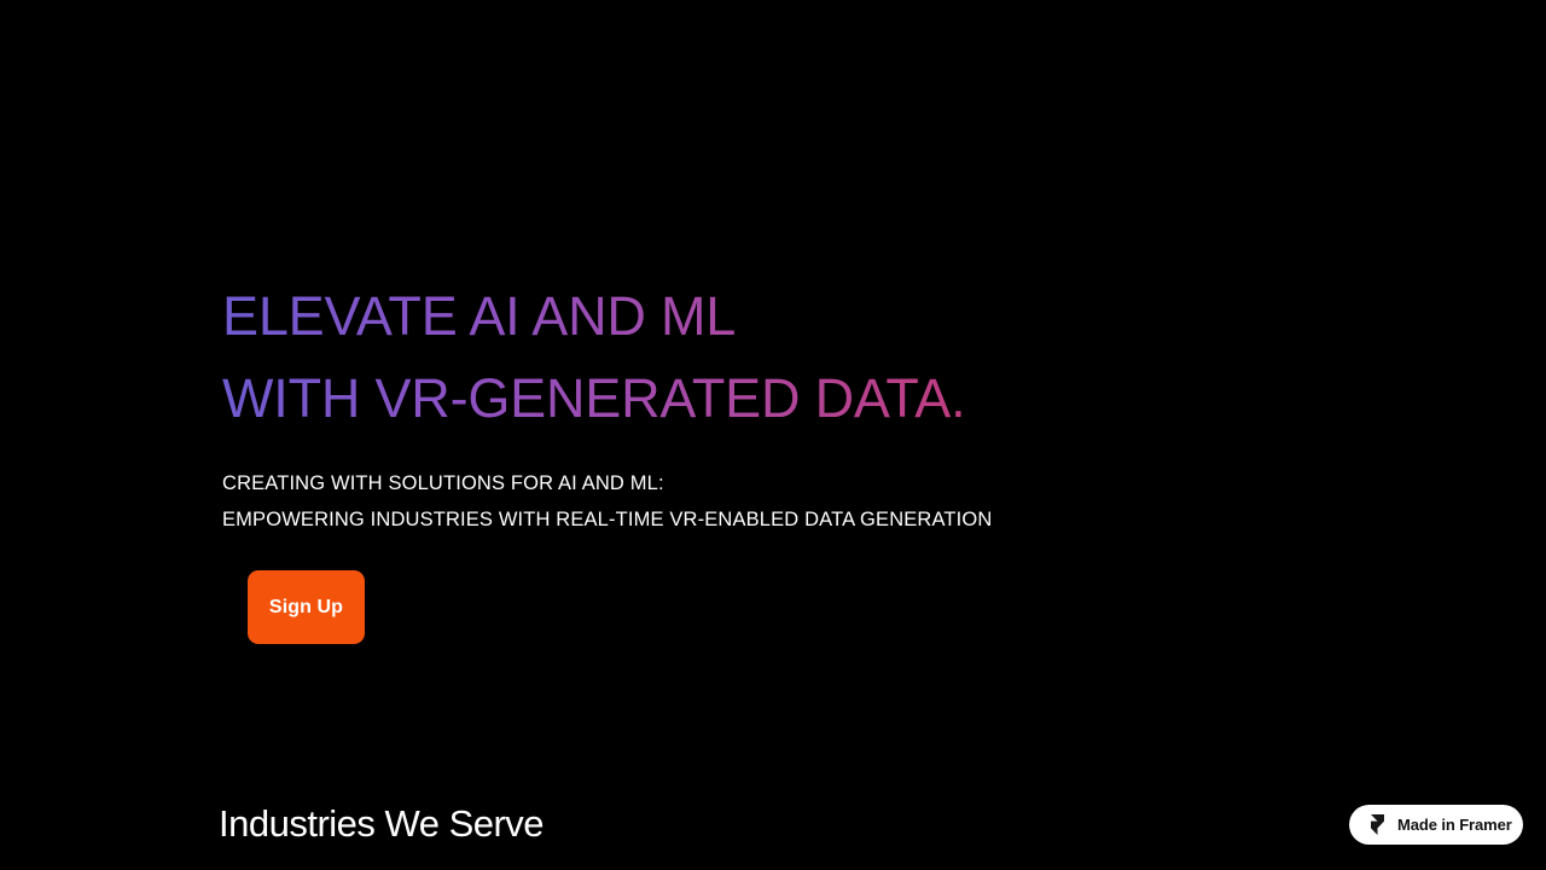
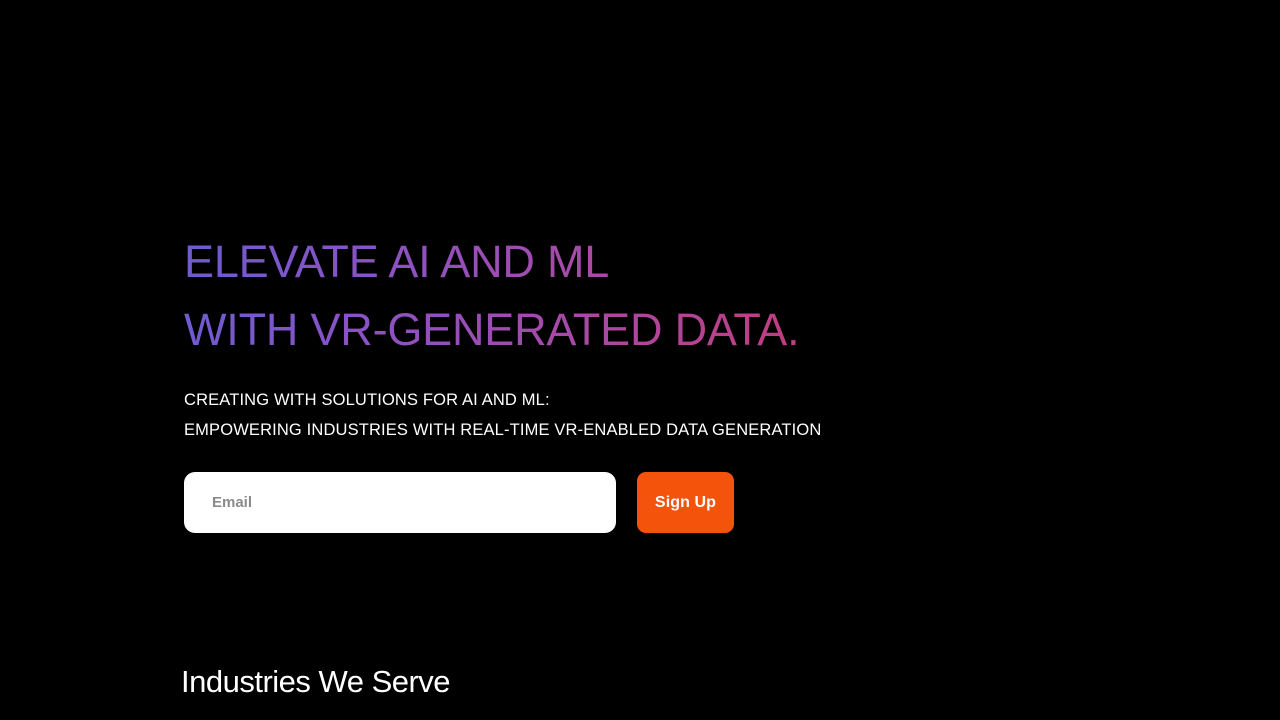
  ELEVATE AI AND ML
  WITH VR-GENERATED DATA.
  CREATING WITH SOLUTIONS FOR AI AND ML:
  EMPOWERING INDUSTRIES WITH REAL-TIME VR-ENABLED DATA GENERATION
+ Email
  Sign Up
  Industries We Serve
- Made in Framer
